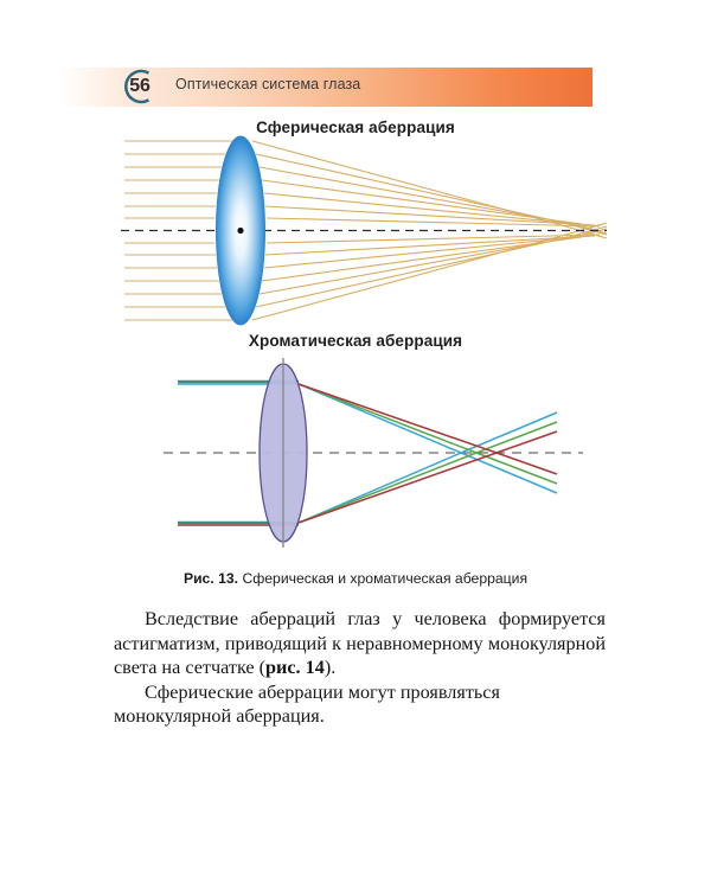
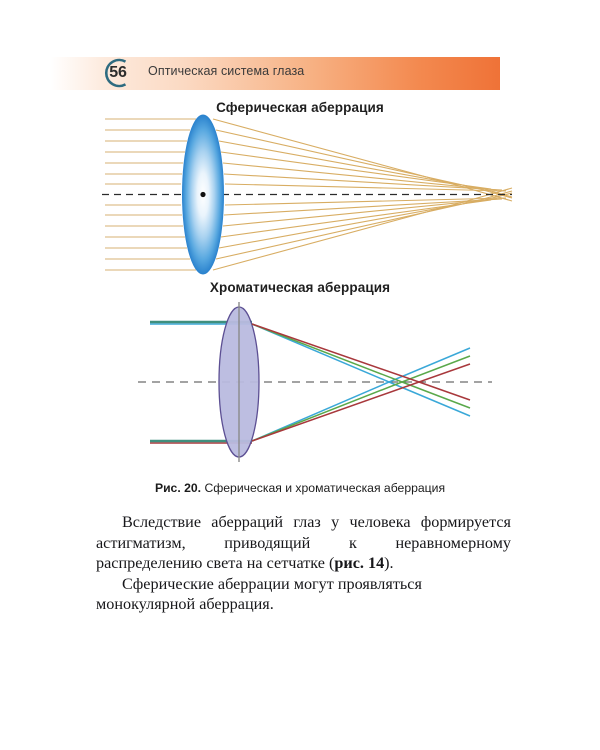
  56
  Оптическая система глаза
  Сферическая аберрация
  Хроматическая аберрация
- Рис. 13. Сферическая и хроматическая аберрация
+ Рис. 20. Сферическая и хроматическая аберрация
- Вследствие аберраций глаз у человека формируется астигматизм, приводящий к неравномерному монокулярной света на сетчатке (рис. 14).
+ Вследствие аберраций глаз у человека формируется астигматизм, приводящий к неравномерному распределению света на сетчатке (рис. 14).
  Сферические аберрации могут проявляться монокулярной аберрация.
